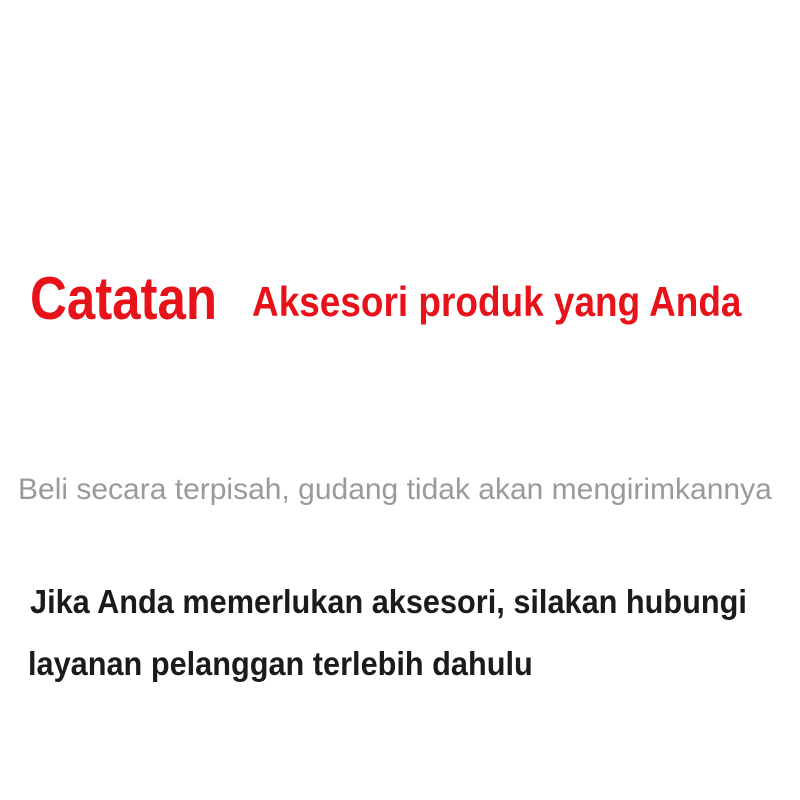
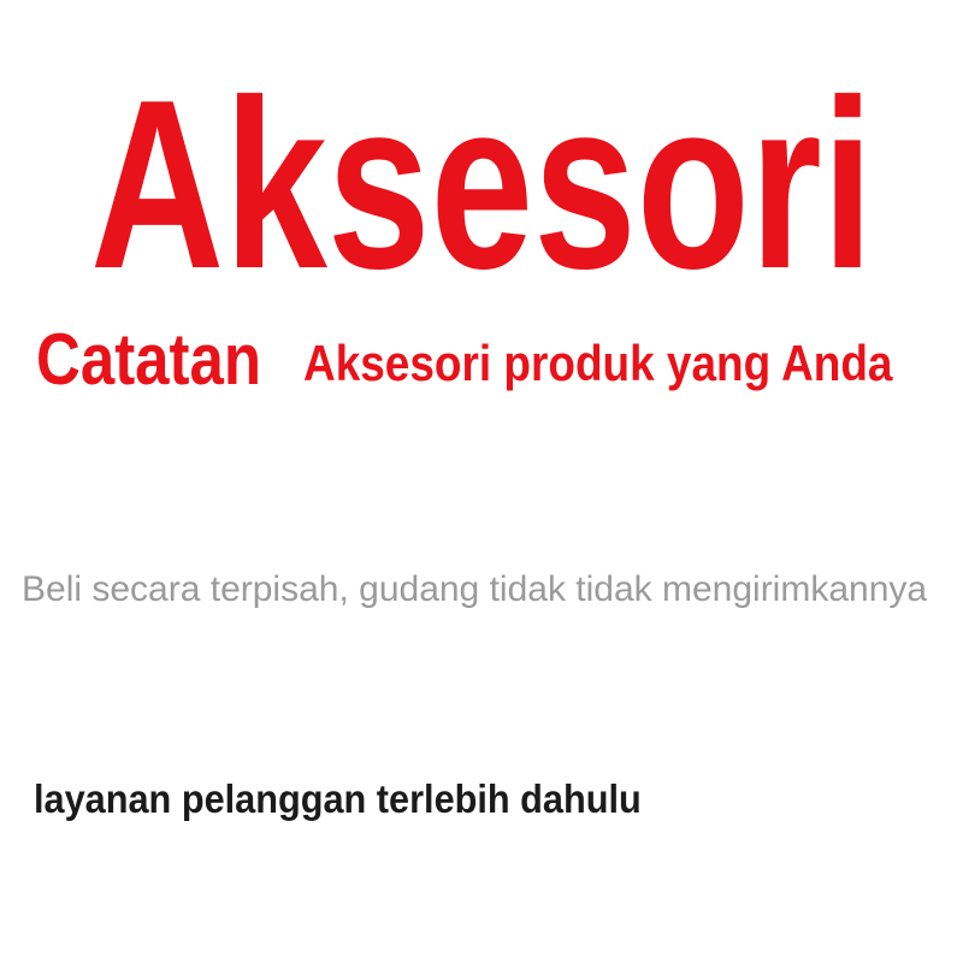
+ Aksesori
  Catatan
  Aksesori produk yang Anda
- Beli secara terpisah, gudang tidak akan mengirimkannya
+ Beli secara terpisah, gudang tidak tidak mengirimkannya
- Jika Anda memerlukan aksesori, silakan hubungi
  layanan pelanggan terlebih dahulu
